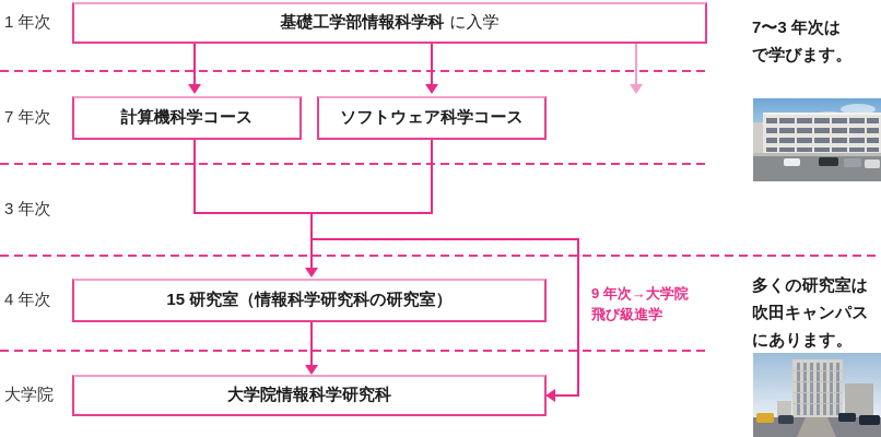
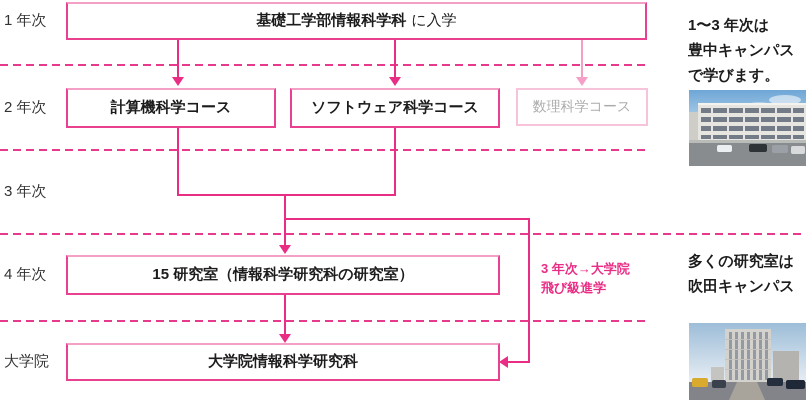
  基礎工学部情報科学科
  に入学
  計算機科学コース
  ソフトウェア科学コース
+ 数理科学コース
  15 研究室（情報科学研究科の研究室）
  大学院情報科学研究科
  1 年次
- 7 年次
+ 2 年次
  3 年次
  4 年次
  大学院
- 9 年次→大学院
+ 3 年次→大学院
  飛び級進学
- 7〜3 年次は
+ 1〜3 年次は
+ 豊中キャンパス
  で学びます。
  多くの研究室は
  吹田キャンパス
- にあります。
